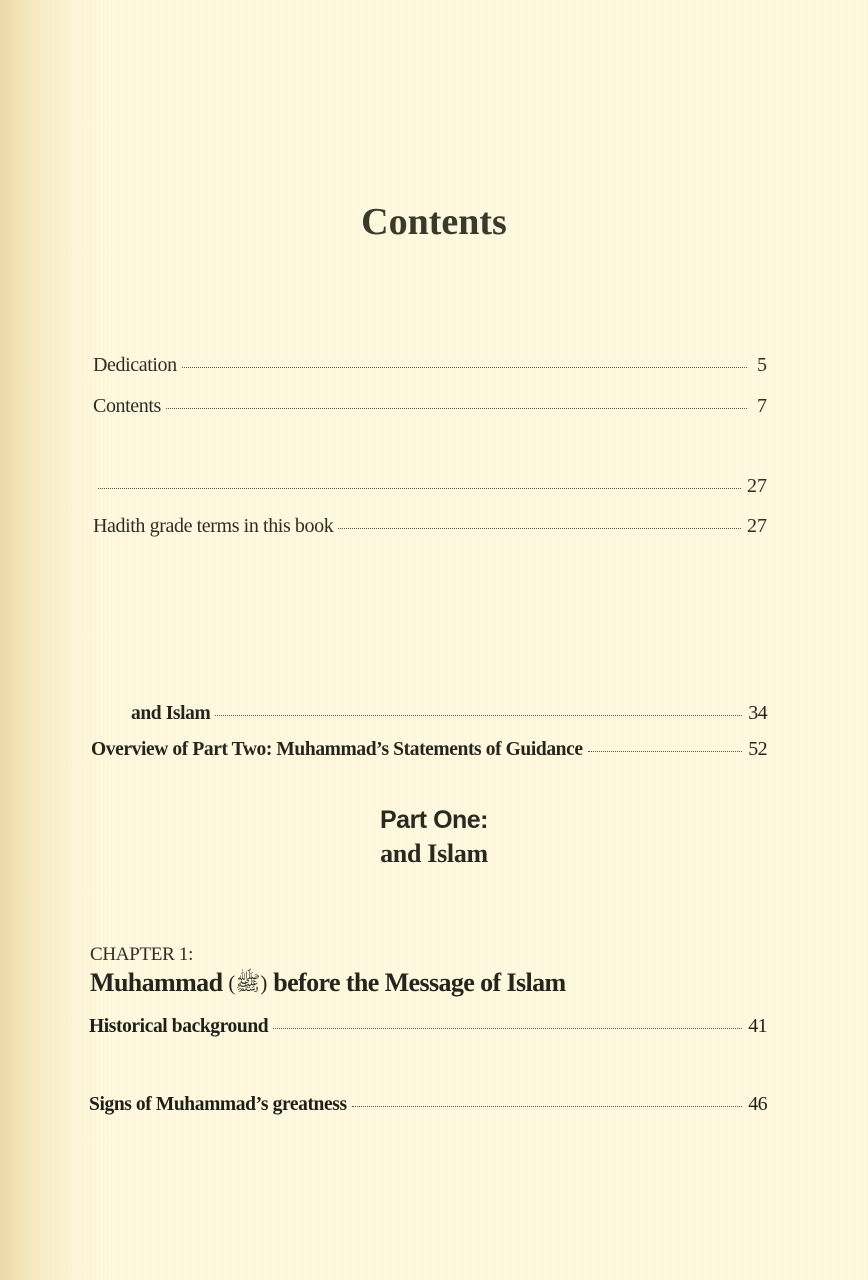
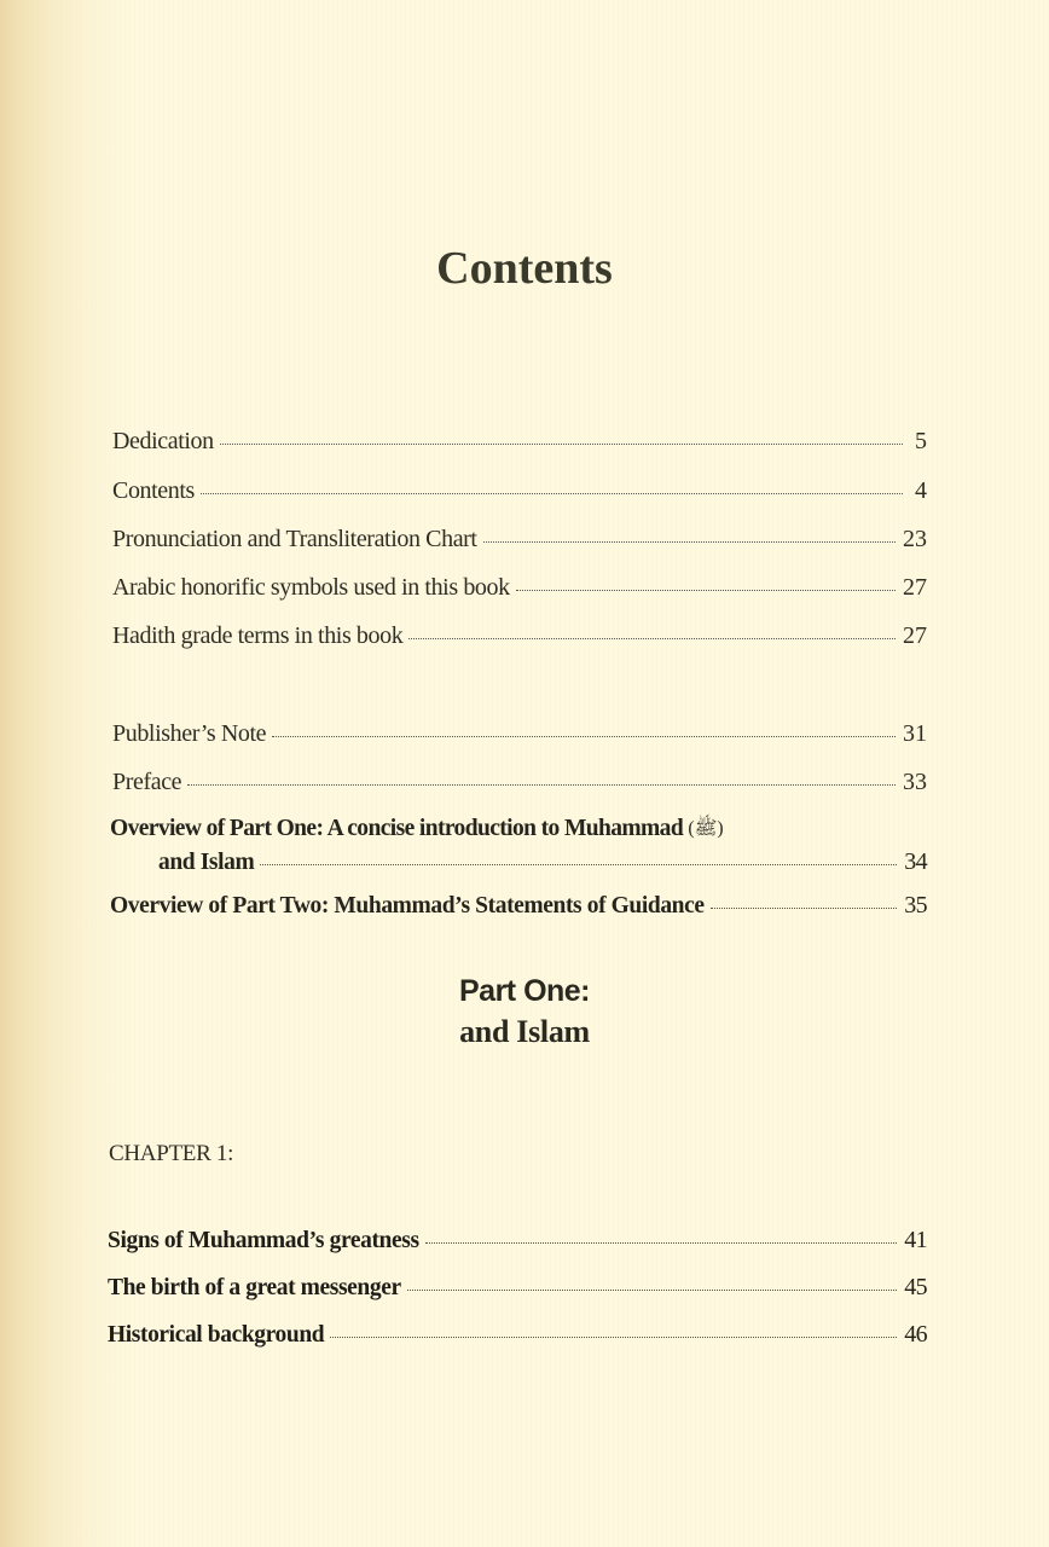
  Contents
  Dedication
  5
  Contents
- 7
+ 4
+ Pronunciation and Transliteration Chart
+ 23
+ Arabic honorific symbols used in this book
  27
  Hadith grade terms in this book
  27
+ Publisher’s Note
+ 31
+ Preface
+ 33
+ Overview of Part One: A concise introduction to Muhammad (ﷺ)
  and Islam
  34
  Overview of Part Two: Muhammad’s Statements of Guidance
- 52
+ 35
  Part One:
  and Islam
  CHAPTER 1:
- Muhammad (ﷺ) before the Message of Islam
- Historical background
+ Signs of Muhammad’s greatness
  41
+ The birth of a great messenger
+ 45
- Signs of Muhammad’s greatness
+ Historical background
  46
